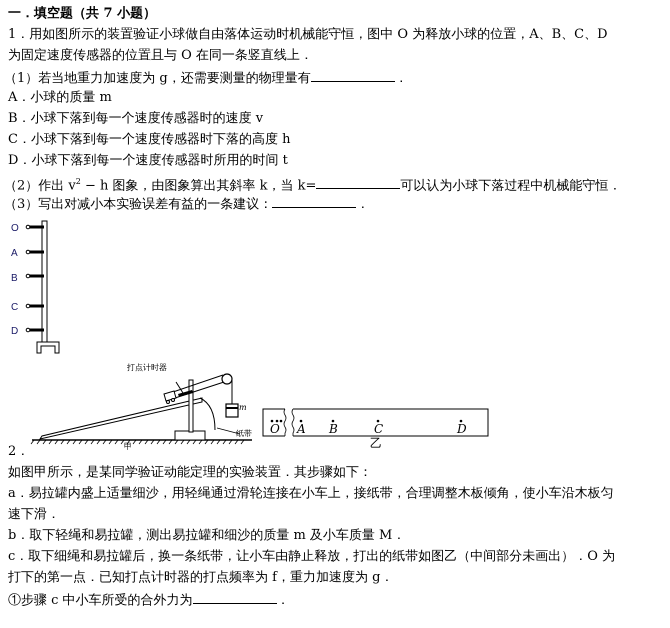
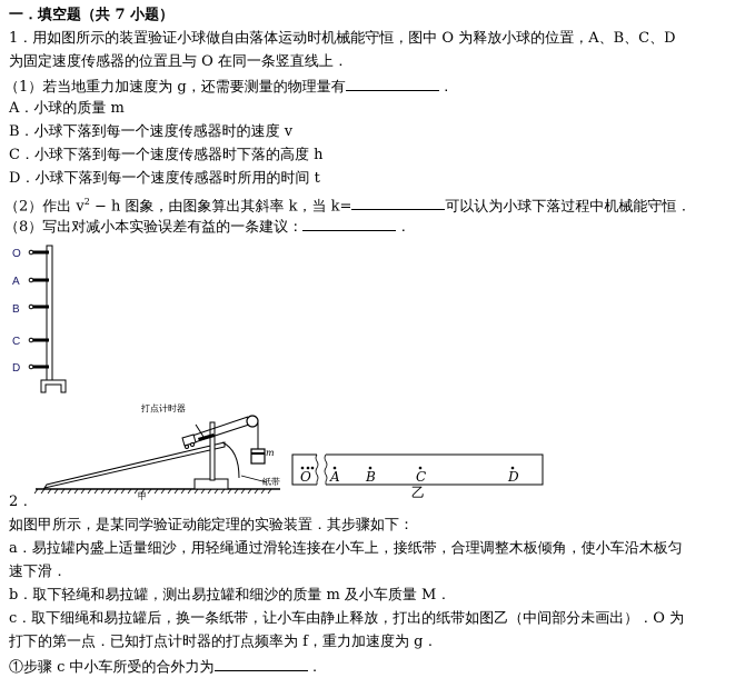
  一．填空题（共 7 小题）
  1．用如图所示的装置验证小球做自由落体运动时机械能守恒，图中 O 为释放小球的位置，A、B、C、D
  为固定速度传感器的位置且与 O 在同一条竖直线上．
  （1）若当地重力加速度为 g，还需要测量的物理量有 ．
  A．小球的质量 m
  B．小球下落到每一个速度传感器时的速度 v
  C．小球下落到每一个速度传感器时下落的高度 h
  D．小球下落到每一个速度传感器时所用的时间 t
  （2）作出 v2 − h 图象，由图象算出其斜率 k，当 k= 可以认为小球下落过程中机械能守恒．
- （3）写出对减小本实验误差有益的一条建议： ．
+ （8）写出对减小本实验误差有益的一条建议： ．
  O
  A
  B
  C
  D
  打点计时器
  m
  纸带
  甲
  O
  A
  B
  C
  D
  乙
  2．
  如图甲所示，是某同学验证动能定理的实验装置．其步骤如下：
  a．易拉罐内盛上适量细沙，用轻绳通过滑轮连接在小车上，接纸带，合理调整木板倾角，使小车沿木板匀
  速下滑．
  b．取下轻绳和易拉罐，测出易拉罐和细沙的质量 m 及小车质量 M．
  c．取下细绳和易拉罐后，换一条纸带，让小车由静止释放，打出的纸带如图乙（中间部分未画出）．O 为
  打下的第一点．已知打点计时器的打点频率为 f，重力加速度为 g．
  ①步骤 c 中小车所受的合外力为 ．
